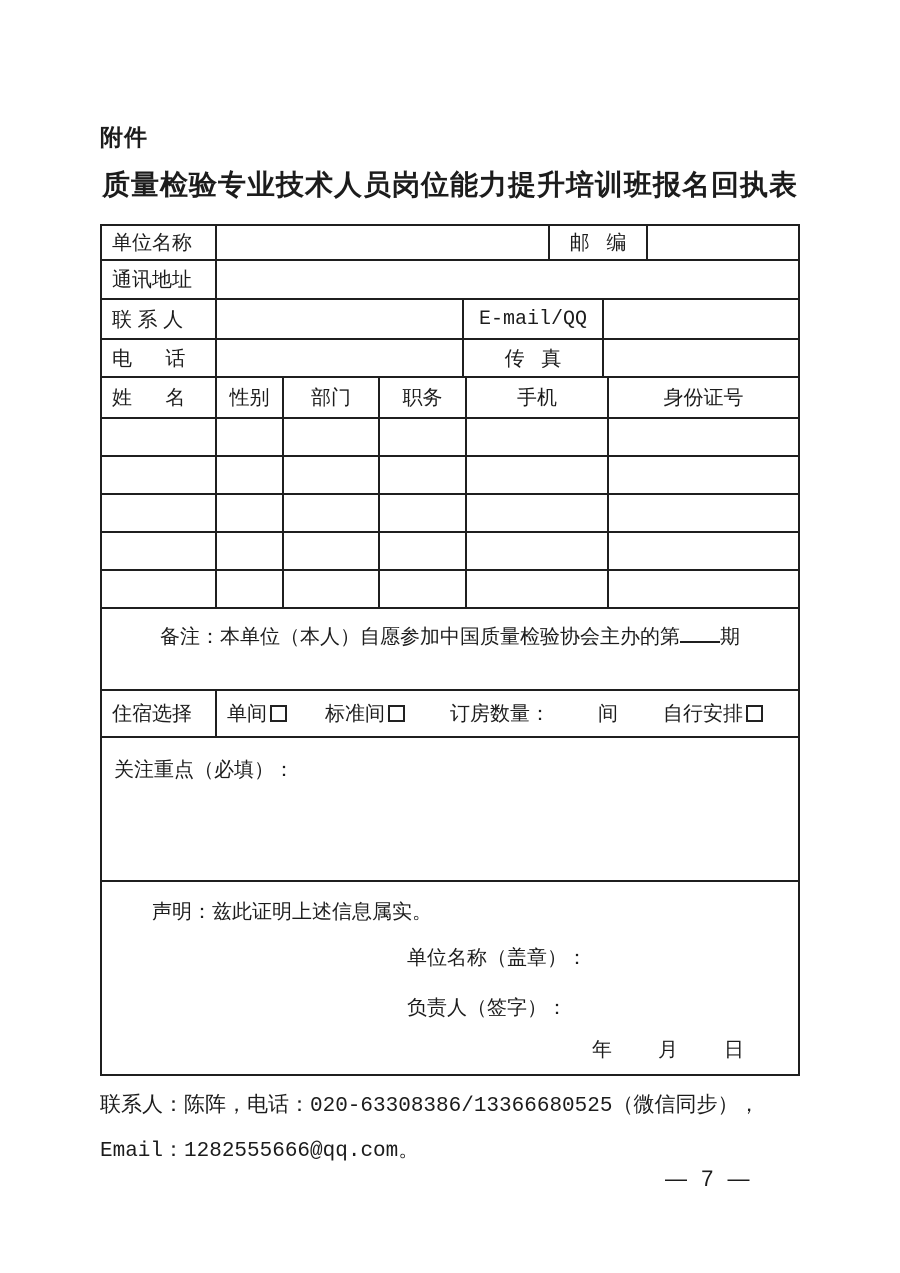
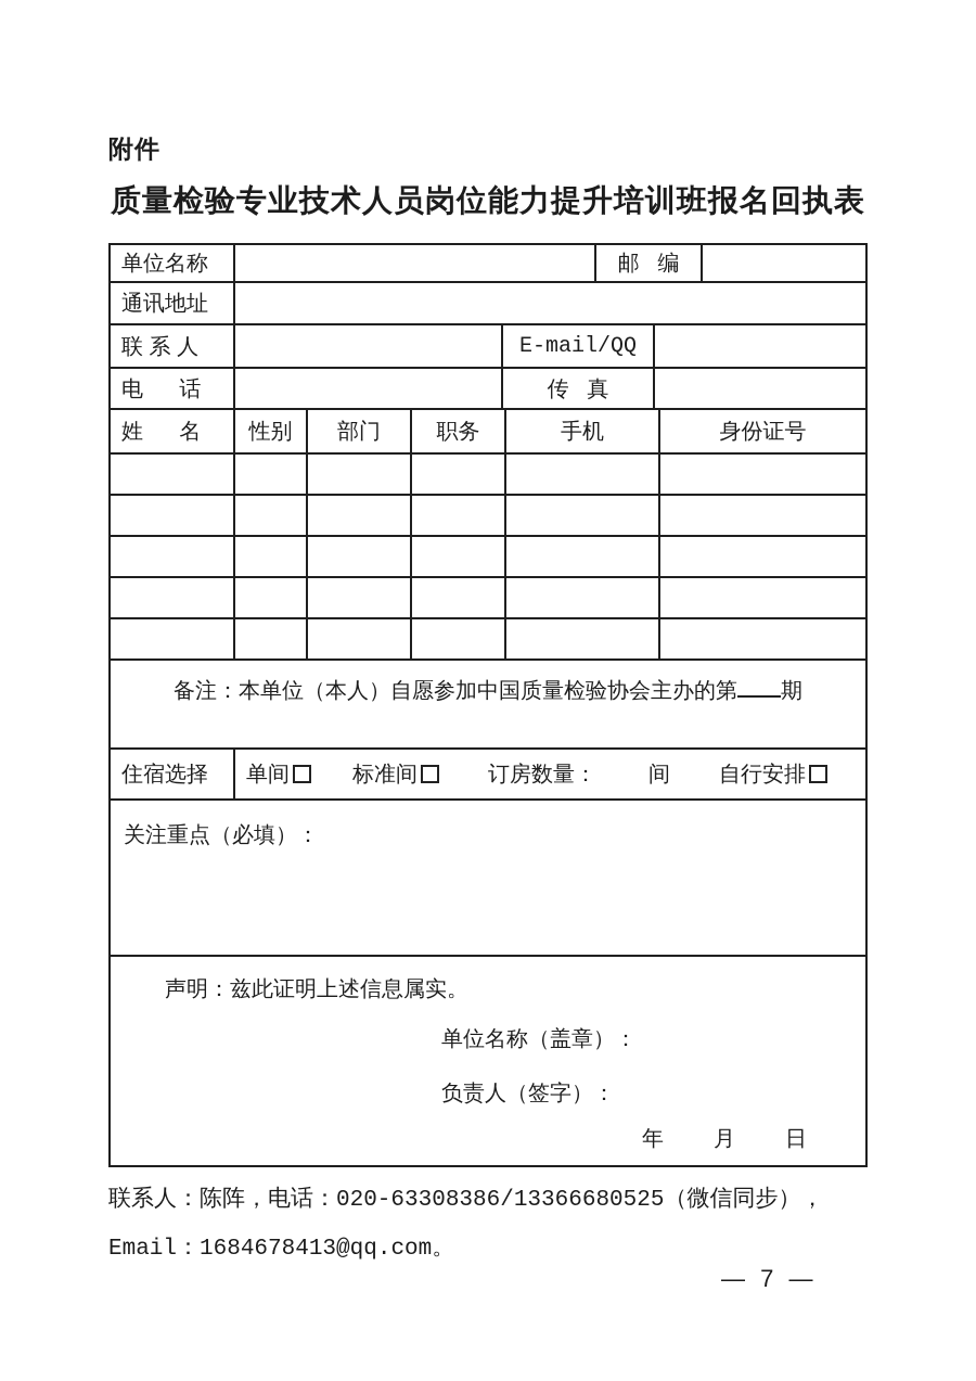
  附件
  质量检验专业技术人员岗位能力提升培训班报名回执表
  单位名称
  邮 编
  通讯地址
  联 系 人
  E-mail/QQ
  电 话
  传 真
  姓 名
  性别
  部门
  职务
  手机
  身份证号
  备注：本单位（本人）自愿参加中国质量检验协会主办的第 期
  住宿选择
  单间
  标准间
  订房数量：
  间
  自行安排
  关注重点（必填）：
  声明：兹此证明上述信息属实。
  单位名称（盖章）：
  负责人（签字）：
  年 月 日
  联系人：陈阵，电话：020-63308386/13366680525（微信同步），
- Email：1282555666@qq.com。
+ Email：1684678413@qq.com。
  — 7 —
